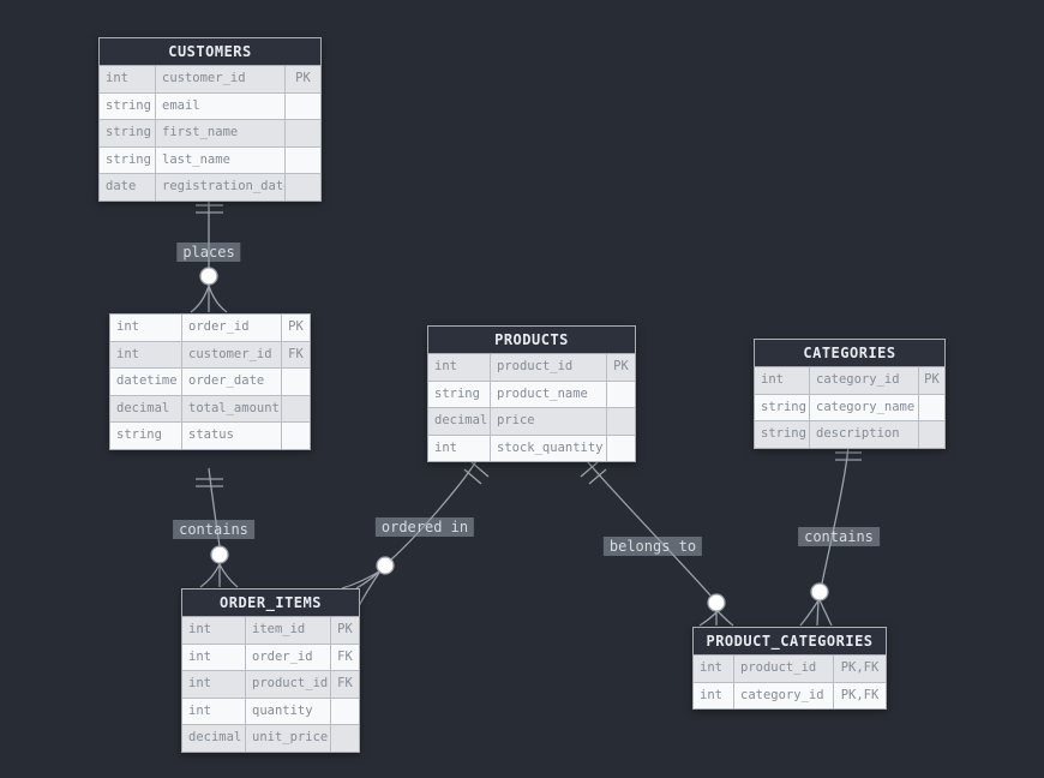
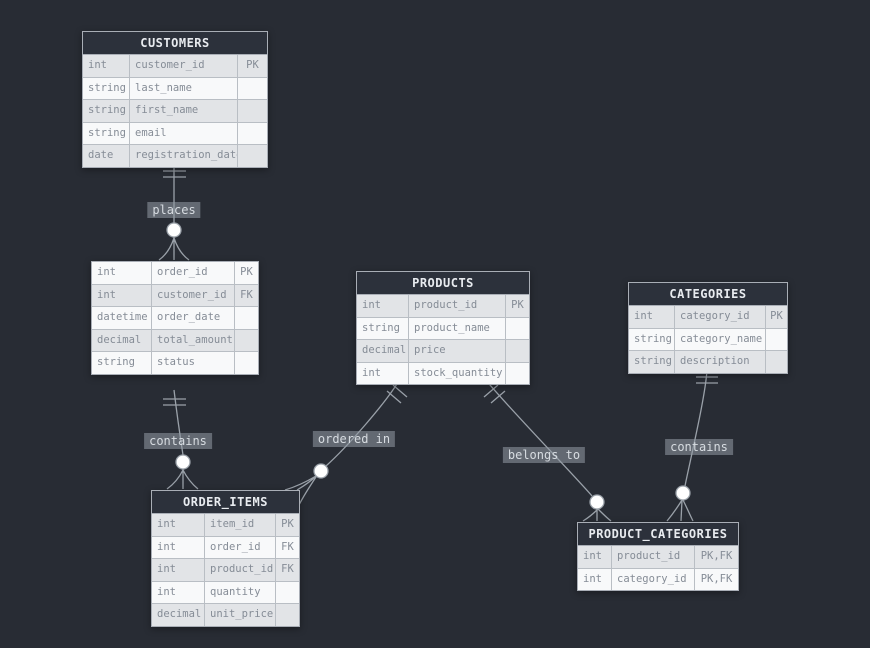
  CUSTOMERS
  int
  customer_id
  PK
  string
- email
+ last_name
  string
  first_name
  string
- last_name
+ email
  date
  registration_dat
  int
  order_id
  PK
  int
  customer_id
  FK
  datetime
  order_date
  decimal
  total_amount
  string
  status
  PRODUCTS
  int
  product_id
  PK
  string
  product_name
  decimal
  price
  int
  stock_quantity
  CATEGORIES
  int
  category_id
  PK
  string
  category_name
  string
  description
  ORDER_ITEMS
  int
  item_id
  PK
  int
  order_id
  FK
  int
  product_id
  FK
  int
  quantity
  decimal
  unit_price
  PRODUCT_CATEGORIES
  int
  product_id
  PK,FK
  int
  category_id
  PK,FK
  places
  contains
  ordered in
  belongs to
  contains
